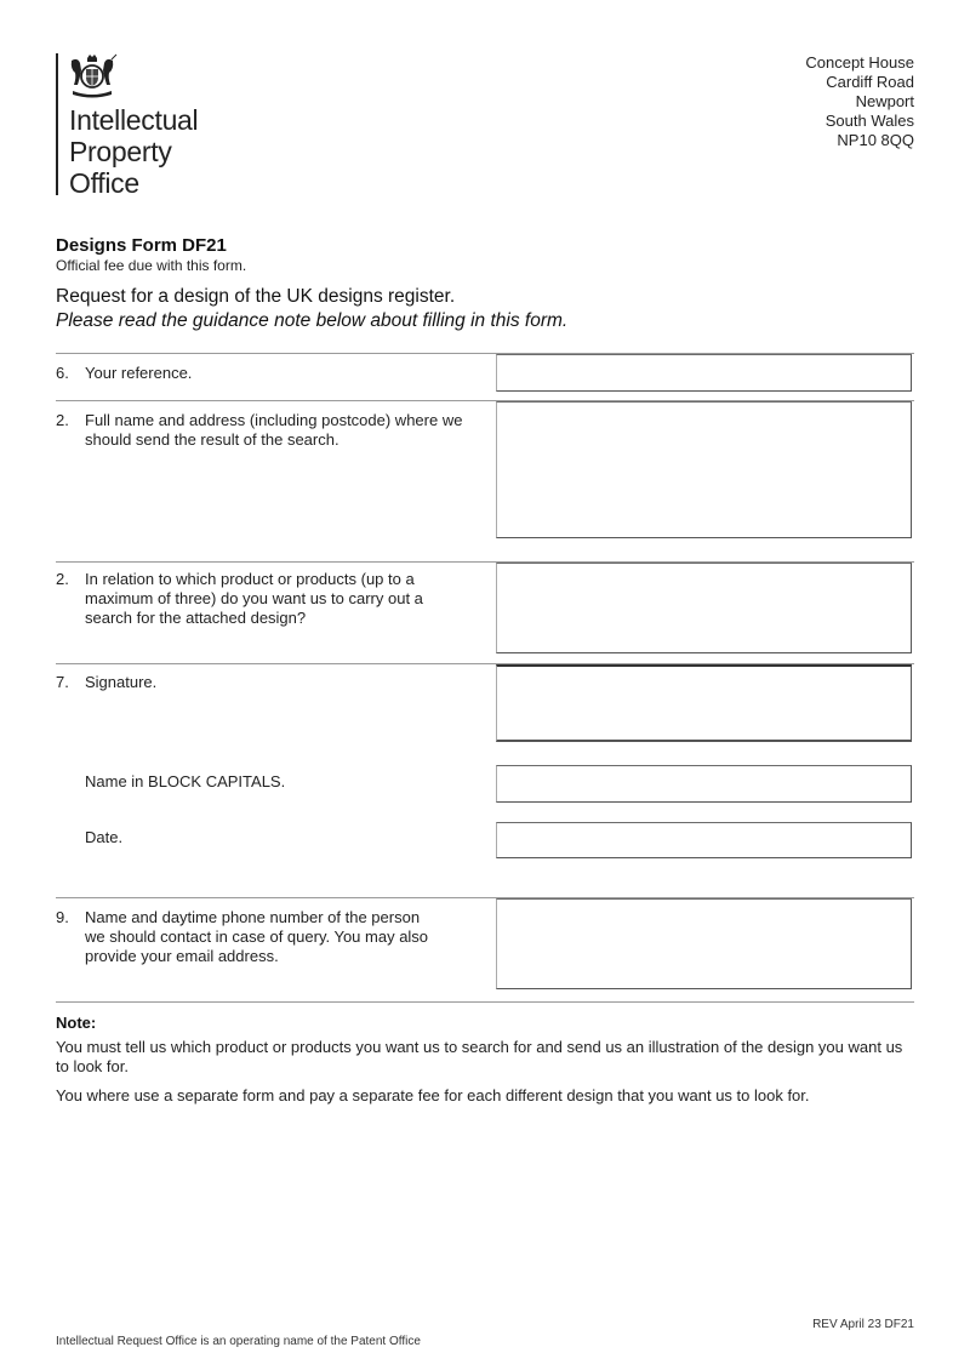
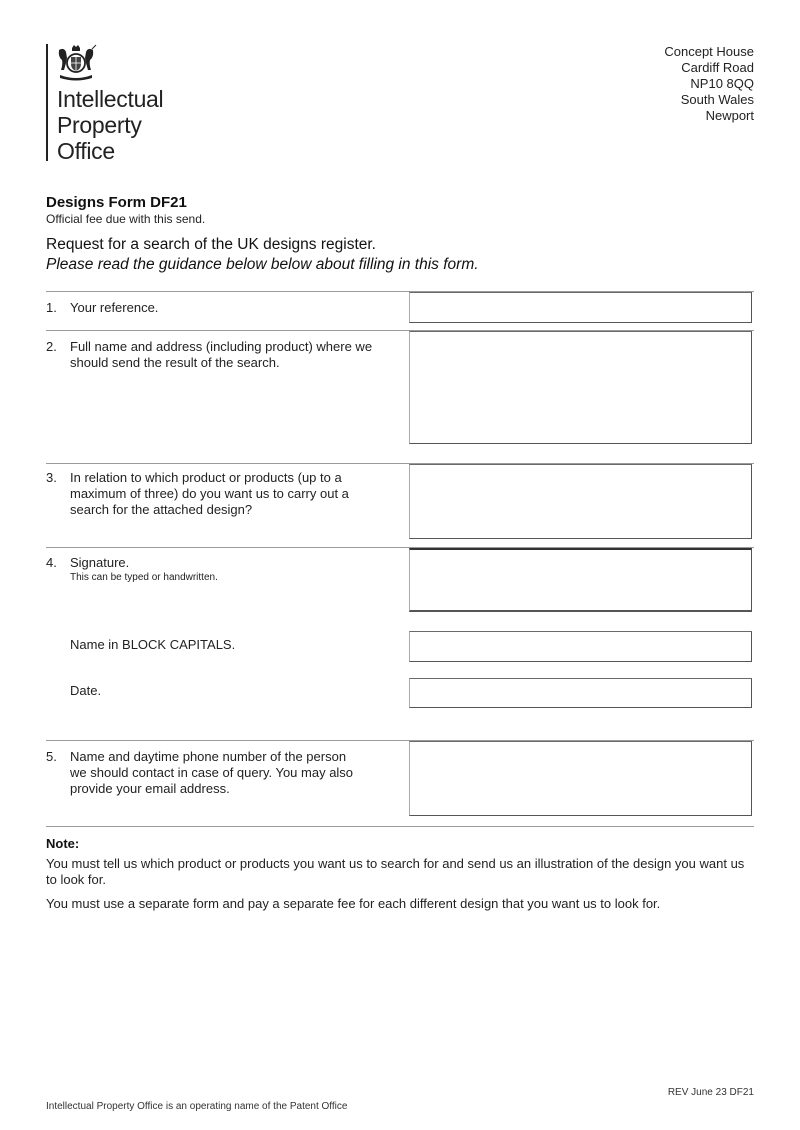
  Intellectual
  Property
  Office
  Concept House
  Cardiff Road
- Newport
+ NP10 8QQ
  South Wales
- NP10 8QQ
+ Newport
  Designs Form DF21
- Official fee due with this form.
+ Official fee due with this send.
- Request for a design of the UK designs register.
+ Request for a search of the UK designs register.
- Please read the guidance note below about filling in this form.
+ Please read the guidance below below about filling in this form.
- 6. Your reference.
+ 1. Your reference.
- 2. Full name and address (including postcode) where we should send the result of the search.
+ 2. Full name and address (including product) where we should send the result of the search.
- 2. In relation to which product or products (up to a maximum of three) do you want us to carry out a search for the attached design?
+ 3. In relation to which product or products (up to a maximum of three) do you want us to carry out a search for the attached design?
- 7. Signature.
+ 4. Signature.
+ This can be typed or handwritten.
  Name in BLOCK CAPITALS.
  Date.
- 9. Name and daytime phone number of the person we should contact in case of query. You may also provide your email address.
+ 5. Name and daytime phone number of the person we should contact in case of query. You may also provide your email address.
  Note:
  You must tell us which product or products you want us to search for and send us an illustration of the design you want us to look for.
- You where use a separate form and pay a separate fee for each different design that you want us to look for.
+ You must use a separate form and pay a separate fee for each different design that you want us to look for.
- REV April 23 DF21
+ REV June 23 DF21
- Intellectual Request Office is an operating name of the Patent Office
+ Intellectual Property Office is an operating name of the Patent Office
